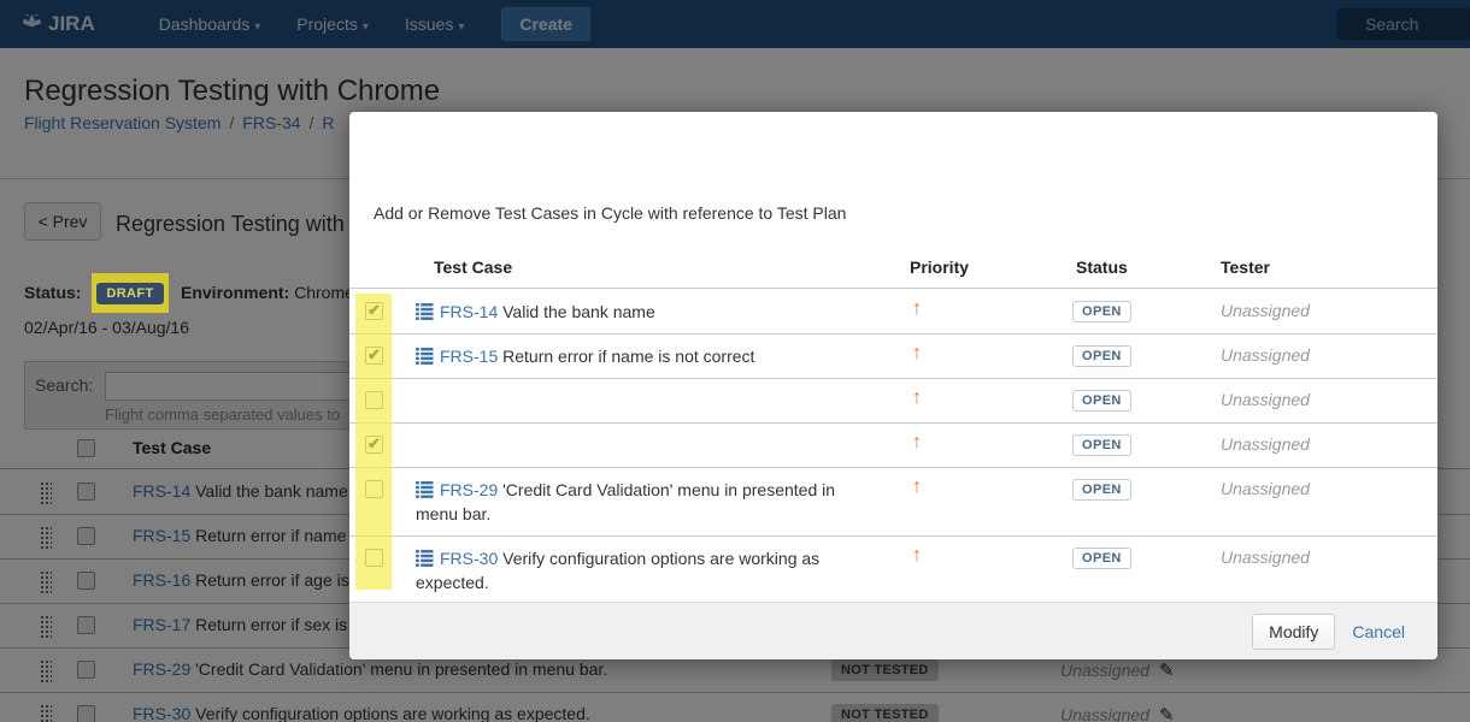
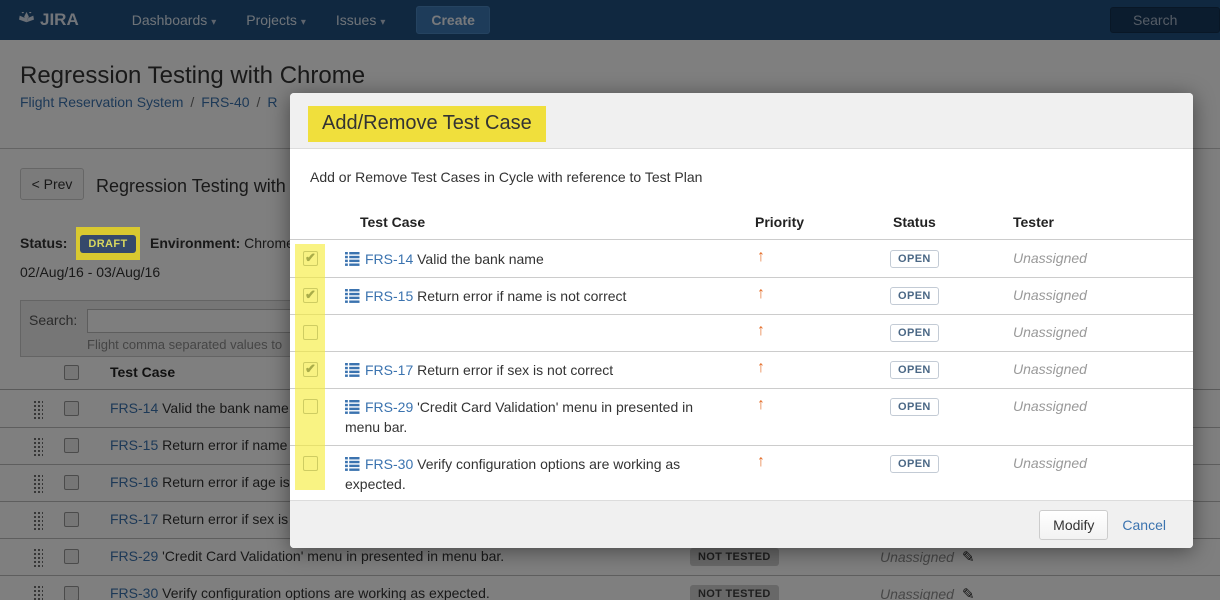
  JIRA
  Dashboards ▾
  Projects ▾
  Issues ▾
  Create
  Search
  Regression Testing with Chrome
- Flight Reservation System / FRS-34 / R
+ Flight Reservation System / FRS-40 / R
  < Prev
  Regression Testing with
  Status:
  Environment: Chrom
- 02/Apr/16 - 03/Aug/16
+ 02/Aug/16 - 03/Aug/16
  Search:
  Flight comma separated values to
  Test Case
  FRS-14 Valid the bank name
  FRS-16 Return error if age is
  FRS-17 Return error if sex is
  FRS-29 'Credit Card Validation' menu in presented in menu bar.
  NOT TESTED
  Unassigned ✎
  FRS-30 Verify configuration options are working as expected.
  NOT TESTED
  Unassigned ✎
  DRAFT
+ Add/Remove Test Case
  Add or Remove Test Cases in Cycle with reference to Test Plan
  Test Case
  Priority
  Status
  Tester
  FRS-14 Valid the bank name
  ↑
  OPEN
  Unassigned
  FRS-15 Return error if name is not correct
  ↑
  OPEN
  Unassigned
  ↑
  OPEN
  Unassigned
+ FRS-17 Return error if sex is not correct
  ↑
  OPEN
  Unassigned
  FRS-29 'Credit Card Validation' menu in presented in menu bar.
  ↑
  OPEN
  Unassigned
  FRS-30 Verify configuration options are working as expected.
  ↑
  OPEN
  Unassigned
  Modify
  Cancel
